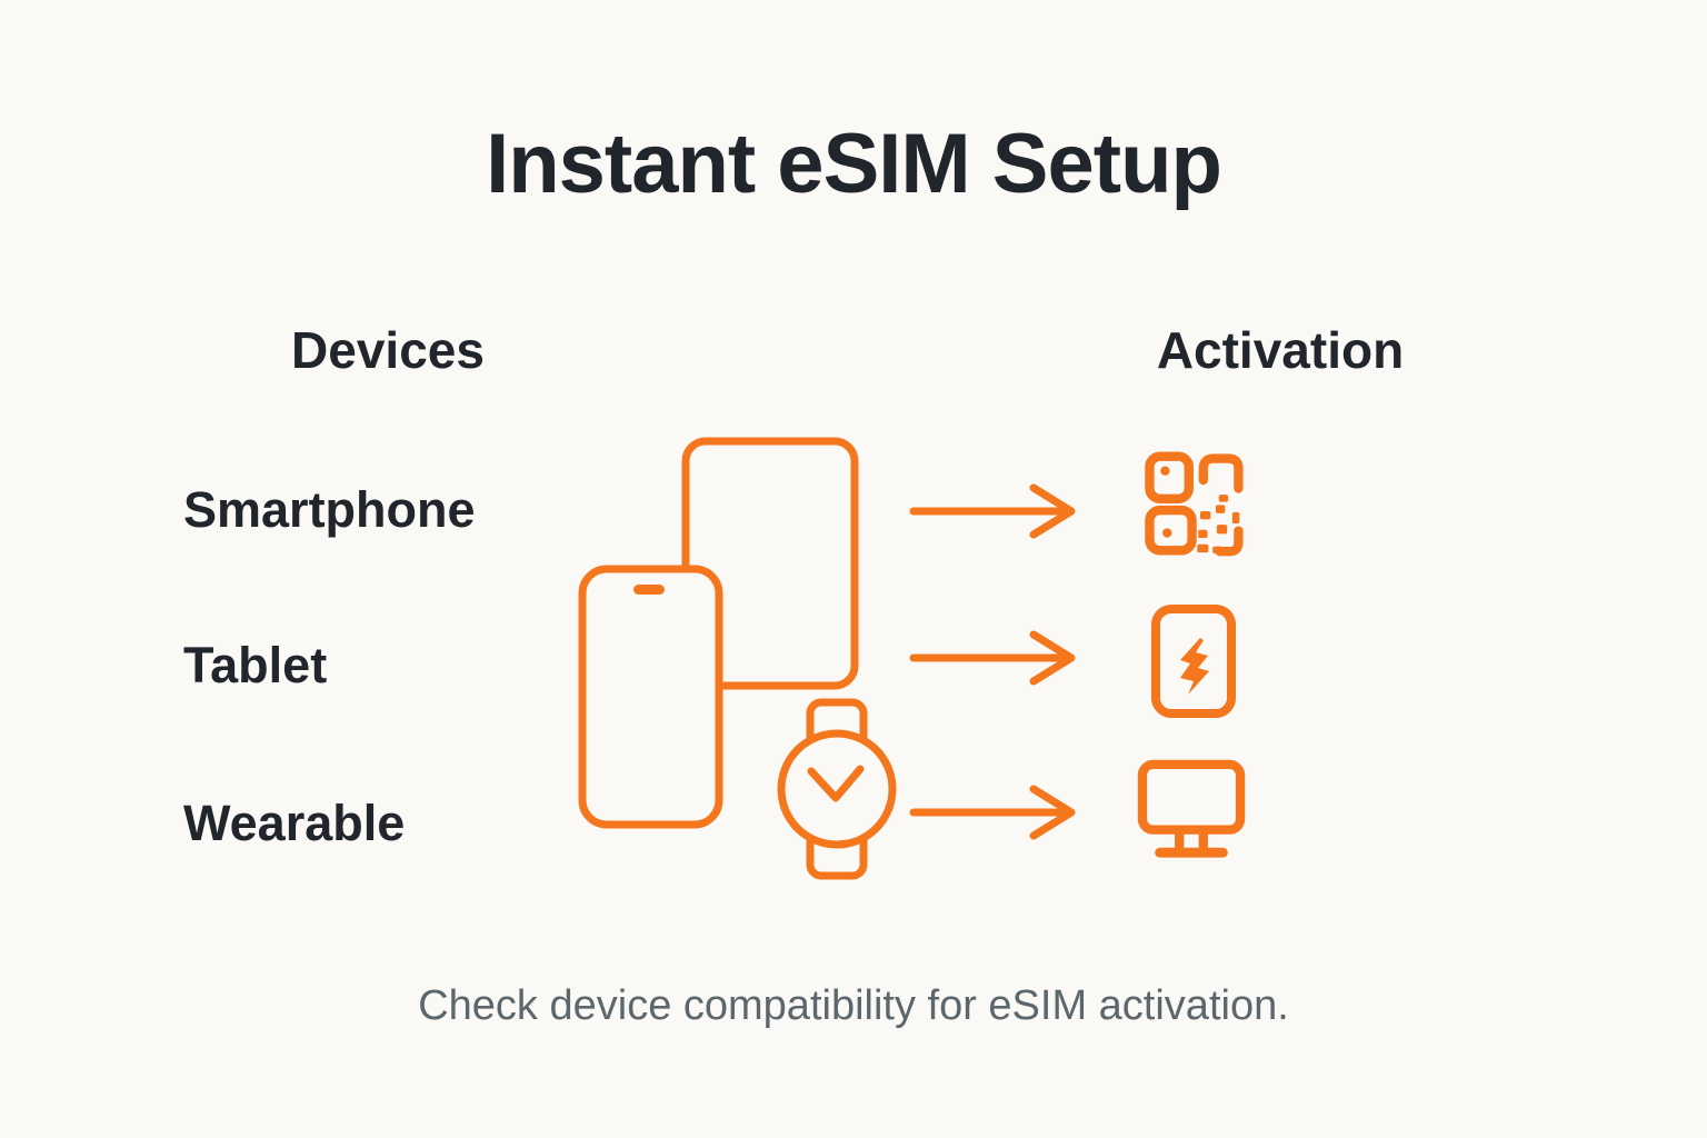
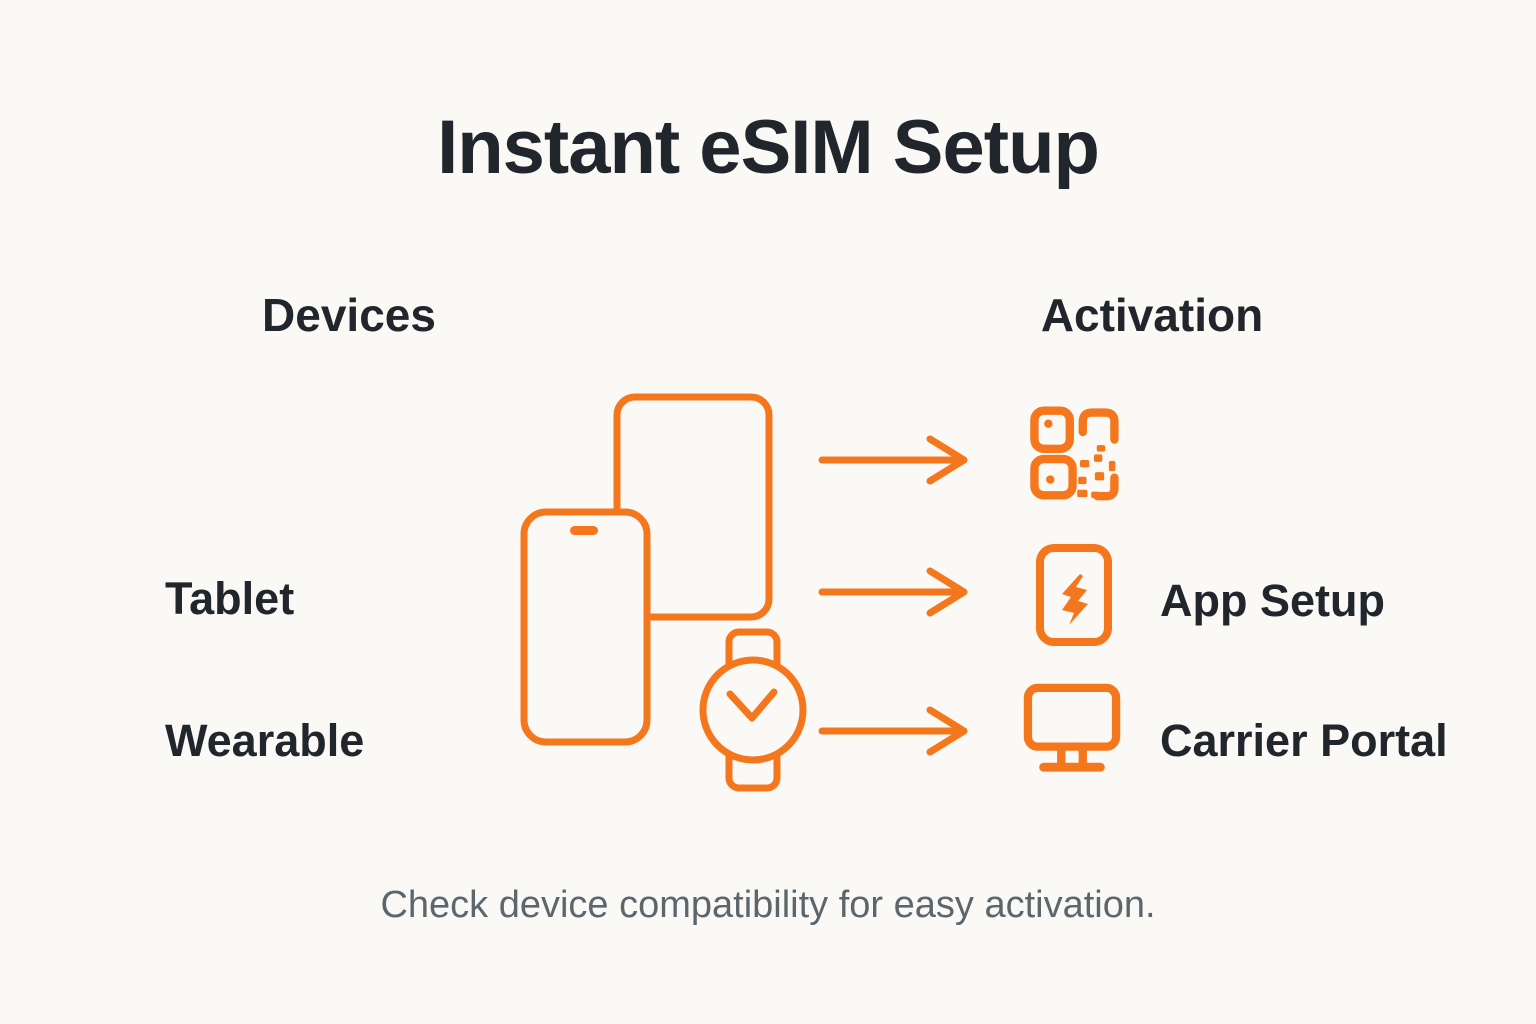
  Instant eSIM Setup
  Devices
  Activation
- Smartphone
  Tablet
  Wearable
+ App Setup
+ Carrier Portal
- Check device compatibility for eSIM activation.
+ Check device compatibility for easy activation.
